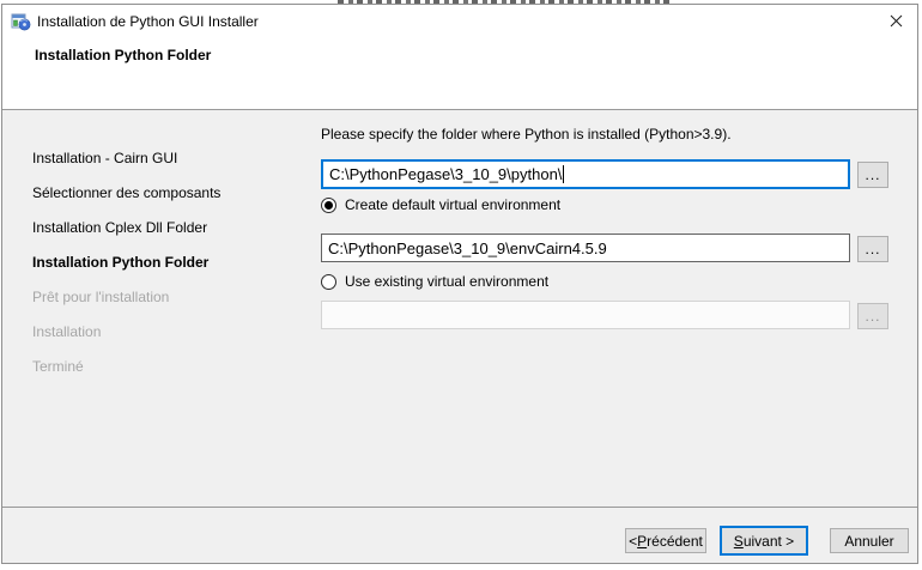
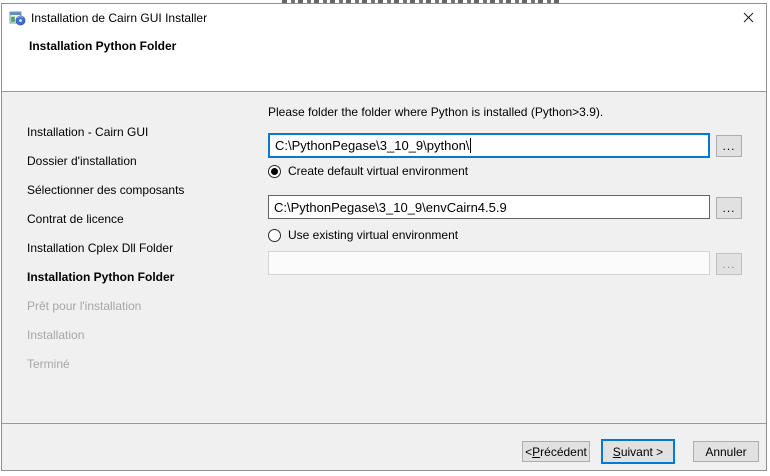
- Installation de Python GUI Installer
+ Installation de Cairn GUI Installer
  Installation Python Folder
  Installation - Cairn GUI
+ Dossier d'installation
  Sélectionner des composants
+ Contrat de licence
  Installation Cplex Dll Folder
  Installation Python Folder
  Prêt pour l'installation
  Installation
  Terminé
- Please specify the folder where Python is installed (Python>3.9).
+ Please folder the folder where Python is installed (Python>3.9).
  C:\PythonPegase\3_10_9\python\
  ...
  Create default virtual environment
  C:\PythonPegase\3_10_9\envCairn4.5.9
  ...
  Use existing virtual environment
  ...
  <
  P
  récédent
  S
  uivant >
  Annuler
